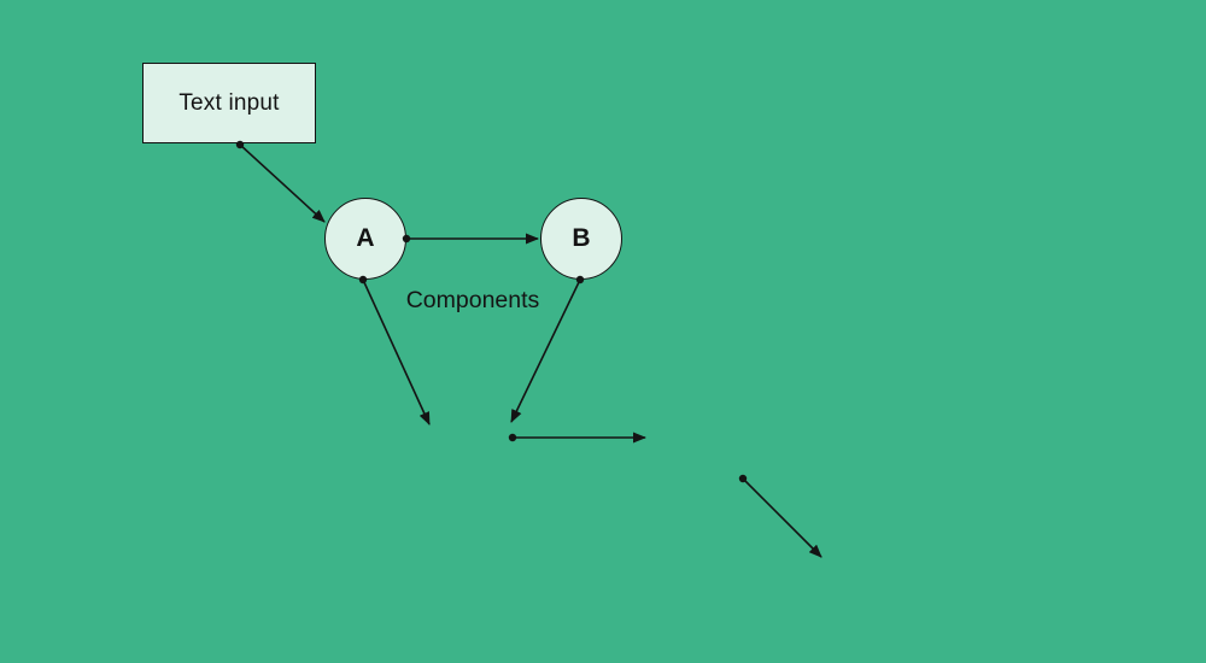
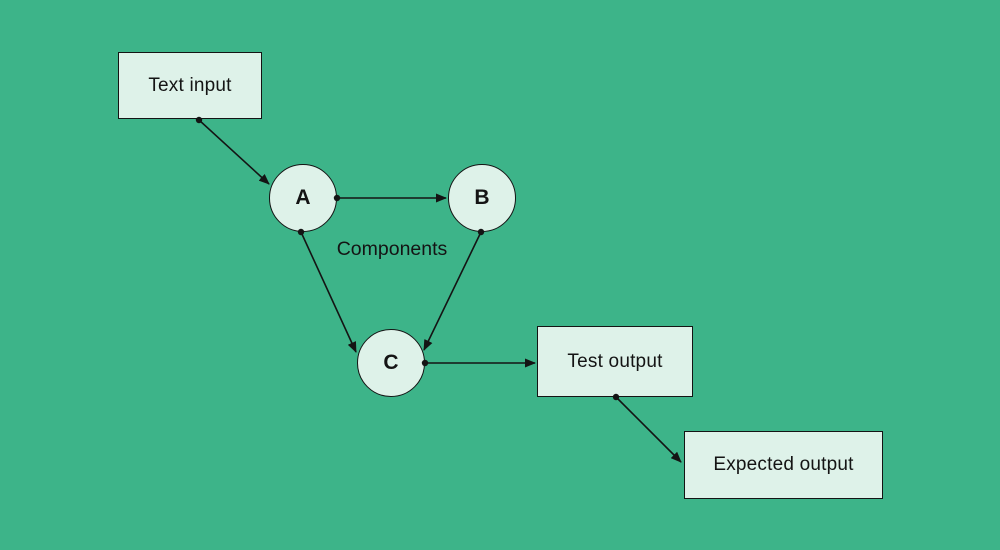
  Text input
  A
  B
+ C
+ Test output
+ Expected output
  Components
